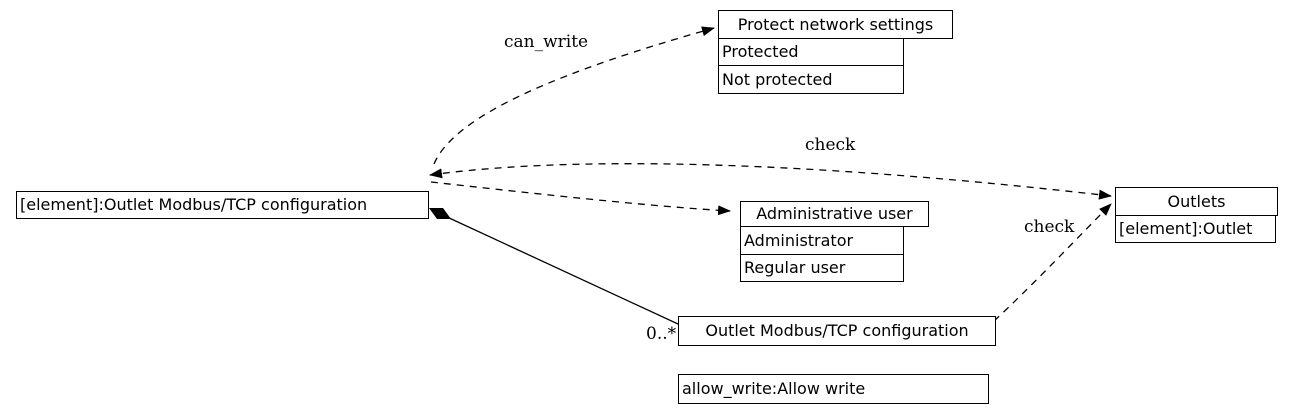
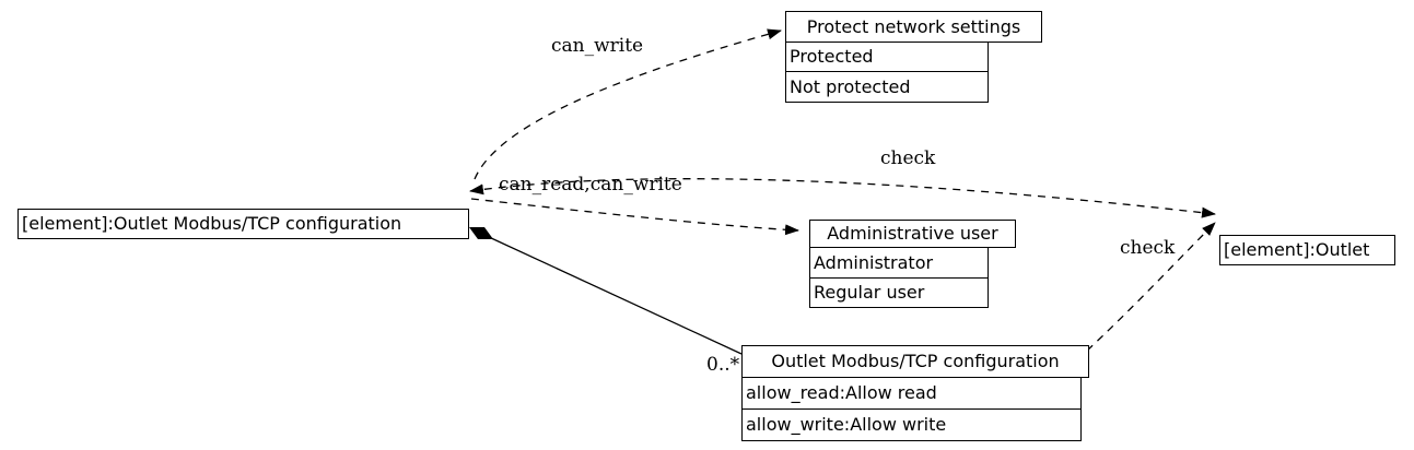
  [element]:Outlet Modbus/TCP configuration
  Protect network settings
  Protected
  Not protected
  Administrative user
  Administrator
  Regular user
- Outlets
  [element]:Outlet
  Outlet Modbus/TCP configuration
+ allow_read:Allow read
  allow_write:Allow write
  can_write
+ can_read,can_write
  check
  check
  0..*
